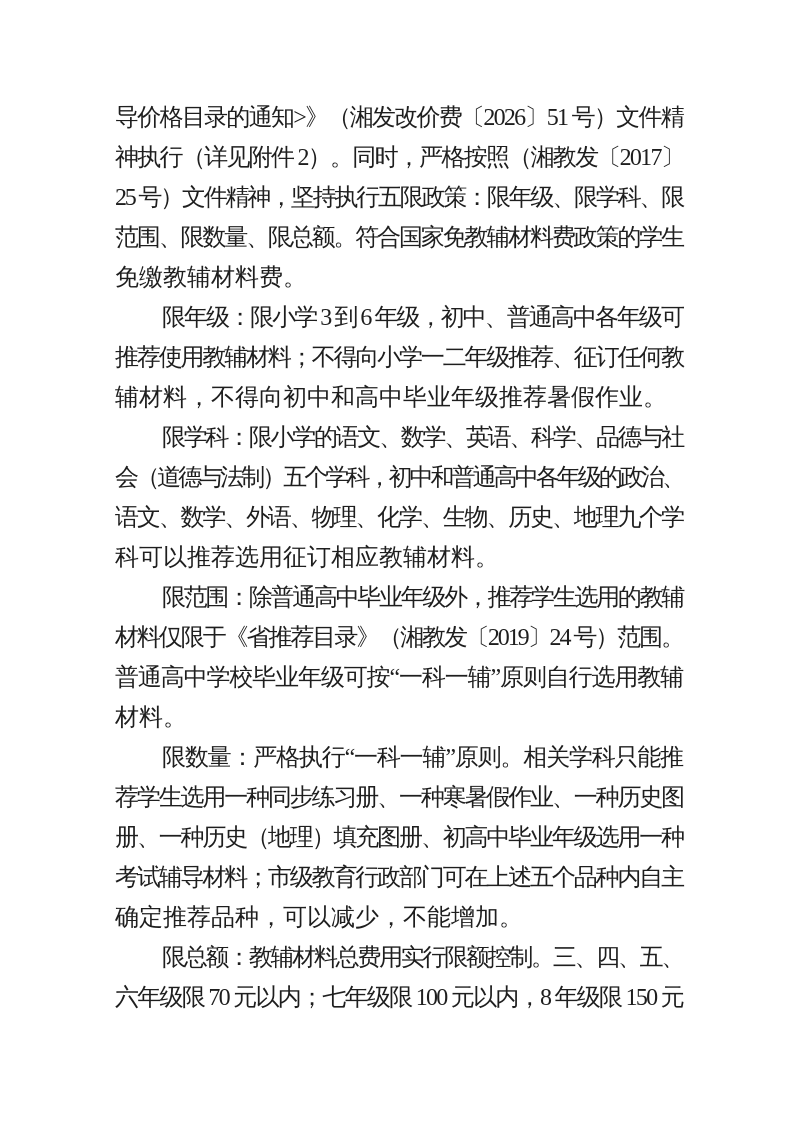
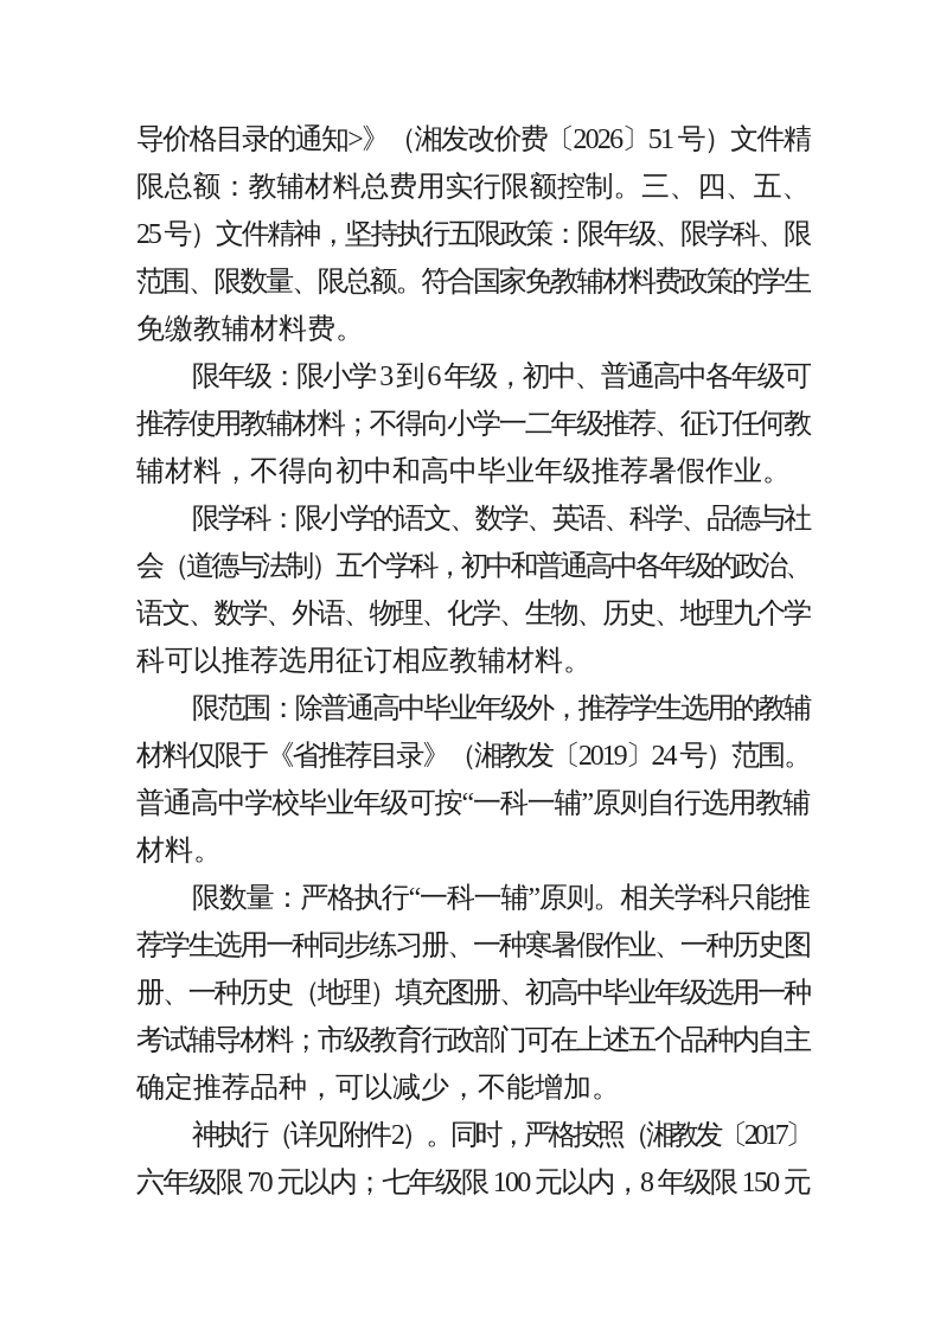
  导价格目录的通知>》（湘发改价费〔2026〕51 号）文件精
- 神执行（详见附件 2）。同时，严格按照（湘教发〔2017〕
+ 限总额：教辅材料总费用实行限额控制。三、四、五、
  25 号）文件精神，坚持执行五限政策：限年级、限学科、限
  范围、限数量、限总额。符合国家免教辅材料费政策的学生
  免缴教辅材料费。
  限年级：限小学 3 到 6 年级，初中、普通高中各年级可
  推荐使用教辅材料；不得向小学一二年级推荐、征订任何教
  辅材料，不得向初中和高中毕业年级推荐暑假作业。
  限学科：限小学的语文、数学、英语、科学、品德与社
  会（道德与法制）五个学科，初中和普通高中各年级的政治、
  语文、数学、外语、物理、化学、生物、历史、地理九个学
  科可以推荐选用征订相应教辅材料。
  限范围：除普通高中毕业年级外，推荐学生选用的教辅
  材料仅限于《省推荐目录》（湘教发〔2019〕24 号）范围。
  普通高中学校毕业年级可按“一科一辅”原则自行选用教辅
  材料。
  限数量：严格执行“一科一辅”原则。相关学科只能推
  荐学生选用一种同步练习册、一种寒暑假作业、一种历史图
  册、一种历史（地理）填充图册、初高中毕业年级选用一种
  考试辅导材料；市级教育行政部门可在上述五个品种内自主
  确定推荐品种，可以减少，不能增加。
- 限总额：教辅材料总费用实行限额控制。三、四、五、
+ 神执行（详见附件 2）。同时，严格按照（湘教发〔2017〕
  六年级限 70 元以内；七年级限 100 元以内，8 年级限 150 元
